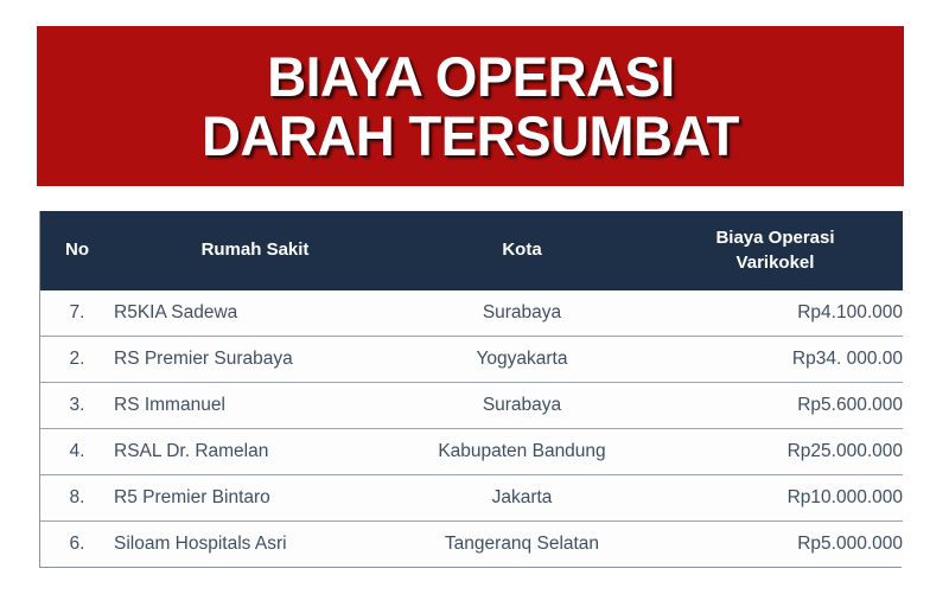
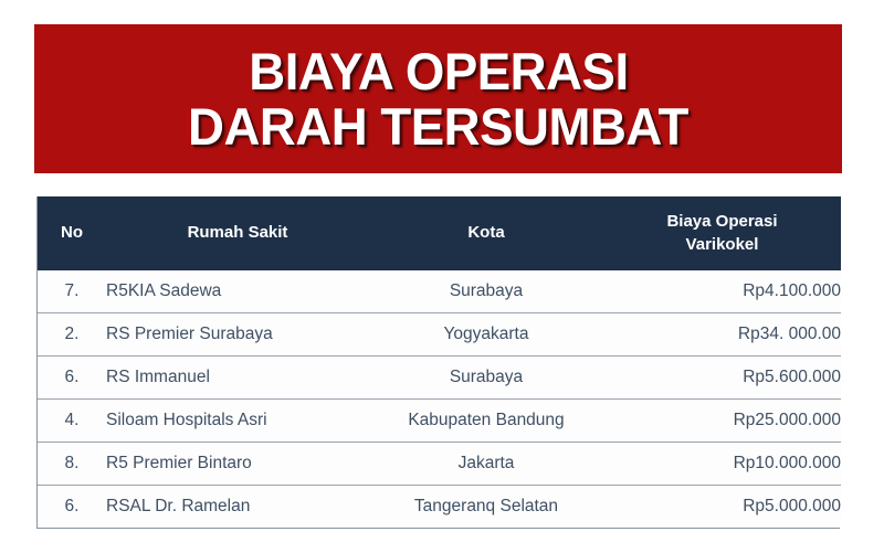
  BIAYA OPERASI
  DARAH TERSUMBAT
  No	Rumah Sakit	Kota	Biaya Operasi Varikokel
  7.	R5KIA Sadewa	Surabaya	Rp4.100.000
  2.	RS Premier Surabaya	Yogyakarta	Rp34. 000.00
- 3.	RS Immanuel	Surabaya	Rp5.600.000
+ 6.	RS Immanuel	Surabaya	Rp5.600.000
- 4.	RSAL Dr. Ramelan	Kabupaten Bandung	Rp25.000.000
+ 4.	Siloam Hospitals Asri	Kabupaten Bandung	Rp25.000.000
  8.	R5 Premier Bintaro	Jakarta	Rp10.000.000
- 6.	Siloam Hospitals Asri	Tangeranq Selatan	Rp5.000.000
+ 6.	RSAL Dr. Ramelan	Tangeranq Selatan	Rp5.000.000
